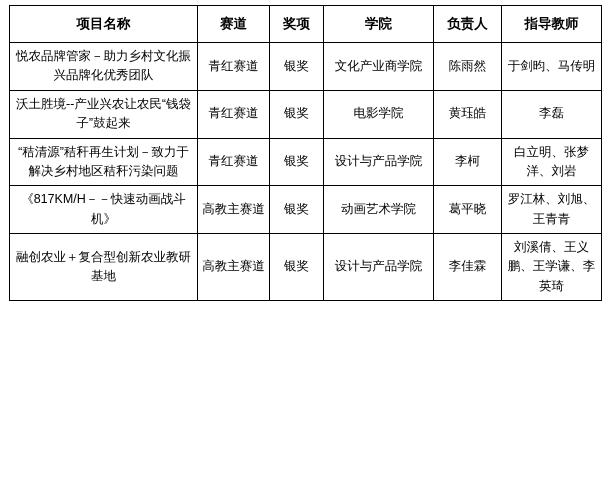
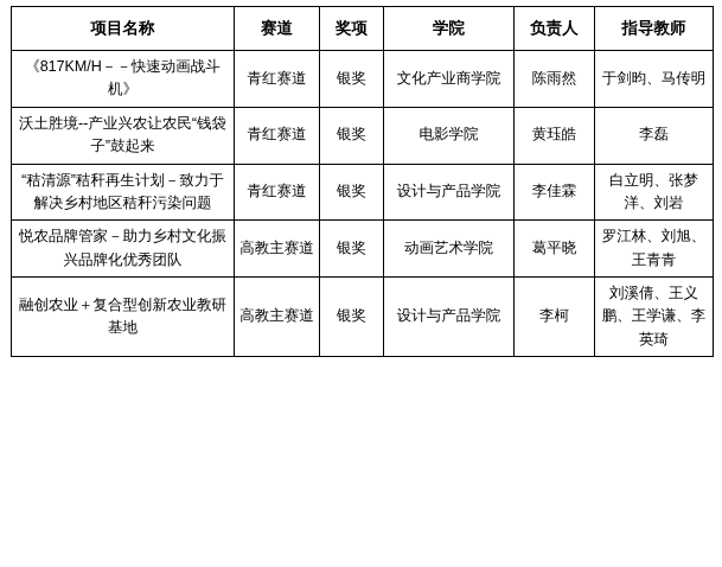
  项目名称	赛道	奖项	学院	负责人	指导教师
- 悦农品牌管家－助力乡村文化振兴品牌化优秀团队	青红赛道	银奖	文化产业商学院	陈雨然	于剑昀、马传明
+ 《817KM/H－－快速动画战斗机》	青红赛道	银奖	文化产业商学院	陈雨然	于剑昀、马传明
  沃土胜境--产业兴农让农民“钱袋子”鼓起来	青红赛道	银奖	电影学院	黄珏皓	李磊
- “秸清源”秸秆再生计划－致力于解决乡村地区秸秆污染问题	青红赛道	银奖	设计与产品学院	李柯	白立明、张梦洋、刘岩
+ “秸清源”秸秆再生计划－致力于解决乡村地区秸秆污染问题	青红赛道	银奖	设计与产品学院	李佳霖	白立明、张梦洋、刘岩
- 《817KM/H－－快速动画战斗机》	高教主赛道	银奖	动画艺术学院	葛平晓	罗江林、刘旭、王青青
+ 悦农品牌管家－助力乡村文化振兴品牌化优秀团队	高教主赛道	银奖	动画艺术学院	葛平晓	罗江林、刘旭、王青青
- 融创农业＋复合型创新农业教研基地	高教主赛道	银奖	设计与产品学院	李佳霖	刘溪倩、王义鹏、王学谦、李英琦
+ 融创农业＋复合型创新农业教研基地	高教主赛道	银奖	设计与产品学院	李柯	刘溪倩、王义鹏、王学谦、李英琦
